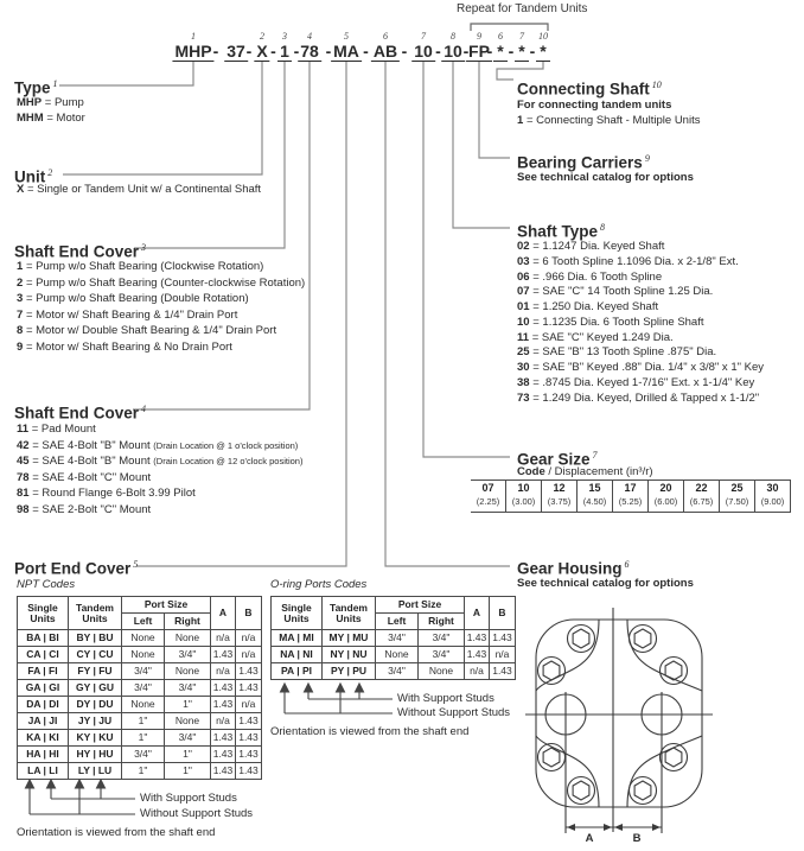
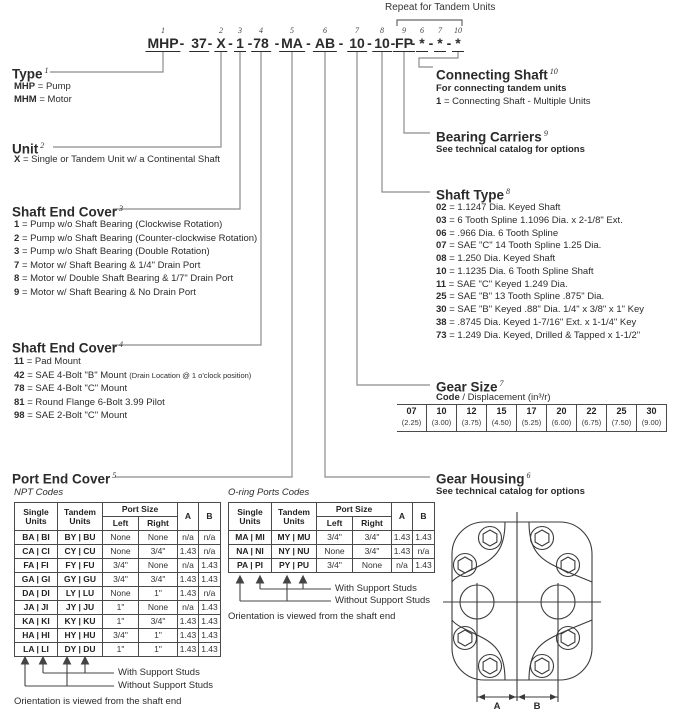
  Repeat for Tandem Units
  1
  MHP
  37
  2
  X
  3
  1
  4
  78
  5
  MA
  6
  AB
  7
  10
  8
  10
  9
  FP
  6
  *
  7
  *
  10
  *
  -
  -
  -
  -
  -
  -
  -
  -
  -
  -
  -
  -
  Type 1
  MHP = Pump
  MHM = Motor
  Unit 2
  X = Single or Tandem Unit w/ a Continental Shaft
  Shaft End Cover 3
  1 = Pump w/o Shaft Bearing (Clockwise Rotation)
  2 = Pump w/o Shaft Bearing (Counter-clockwise Rotation)
  3 = Pump w/o Shaft Bearing (Double Rotation)
  7 = Motor w/ Shaft Bearing & 1/4" Drain Port
- 8 = Motor w/ Double Shaft Bearing & 1/4" Drain Port
+ 8 = Motor w/ Double Shaft Bearing & 1/7" Drain Port
  9 = Motor w/ Shaft Bearing & No Drain Port
  Shaft End Cover 4
  11 = Pad Mount
  42 = SAE 4-Bolt "B" Mount (Drain Location @ 1 o'clock position)
- 45 = SAE 4-Bolt "B" Mount (Drain Location @ 12 o'clock position)
  78 = SAE 4-Bolt "C" Mount
  81 = Round Flange 6-Bolt 3.99 Pilot
  98 = SAE 2-Bolt "C" Mount
  Port End Cover 5
  NPT Codes
  Single Units	Tandem Units	Port Size	A	B
  Left	Right
  BA | BI	BY | BU	None	None	n/a	n/a
  CA | CI	CY | CU	None	3/4"	1.43	n/a
  FA | FI	FY | FU	3/4"	None	n/a	1.43
  GA | GI	GY | GU	3/4"	3/4"	1.43	1.43
- DA | DI	DY | DU	None	1"	1.43	n/a
+ DA | DI	LY | LU	None	1"	1.43	n/a
  JA | JI	JY | JU	1"	None	n/a	1.43
  KA | KI	KY | KU	1"	3/4"	1.43	1.43
  HA | HI	HY | HU	3/4"	1"	1.43	1.43
- LA | LI	LY | LU	1"	1"	1.43	1.43
+ LA | LI	DY | DU	1"	1"	1.43	1.43
  With Support Studs
  Without Support Studs
  Orientation is viewed from the shaft end
  O-ring Ports Codes
  Single Units	Tandem Units	Port Size	A	B
  Left	Right
  MA | MI	MY | MU	3/4"	3/4"	1.43	1.43
  NA | NI	NY | NU	None	3/4"	1.43	n/a
  PA | PI	PY | PU	3/4"	None	n/a	1.43
  With Support Studs
  Without Support Studs
  Orientation is viewed from the shaft end
  Connecting Shaft 10
  For connecting tandem units
  1 = Connecting Shaft - Multiple Units
  Bearing Carriers 9
  See technical catalog for options
  Shaft Type 8
  02 = 1.1247 Dia. Keyed Shaft
  03 = 6 Tooth Spline 1.1096 Dia. x 2-1/8" Ext.
  06 = .966 Dia. 6 Tooth Spline
  07 = SAE "C" 14 Tooth Spline 1.25 Dia.
- 01 = 1.250 Dia. Keyed Shaft
+ 08 = 1.250 Dia. Keyed Shaft
  10 = 1.1235 Dia. 6 Tooth Spline Shaft
  11 = SAE "C" Keyed 1.249 Dia.
  25 = SAE "B" 13 Tooth Spline .875" Dia.
  30 = SAE "B" Keyed .88" Dia. 1/4" x 3/8" x 1" Key
  38 = .8745 Dia. Keyed 1-7/16" Ext. x 1-1/4" Key
  73 = 1.249 Dia. Keyed, Drilled & Tapped x 1-1/2"
  Gear Size 7
  Code / Displacement (in³/r)
  07
  (2.25)
  10
  (3.00)
  12
  (3.75)
  15
  (4.50)
  17
  (5.25)
  20
  (6.00)
  22
  (6.75)
  25
  (7.50)
  30
  (9.00)
  Gear Housing 6
  See technical catalog for options
  A
  B
